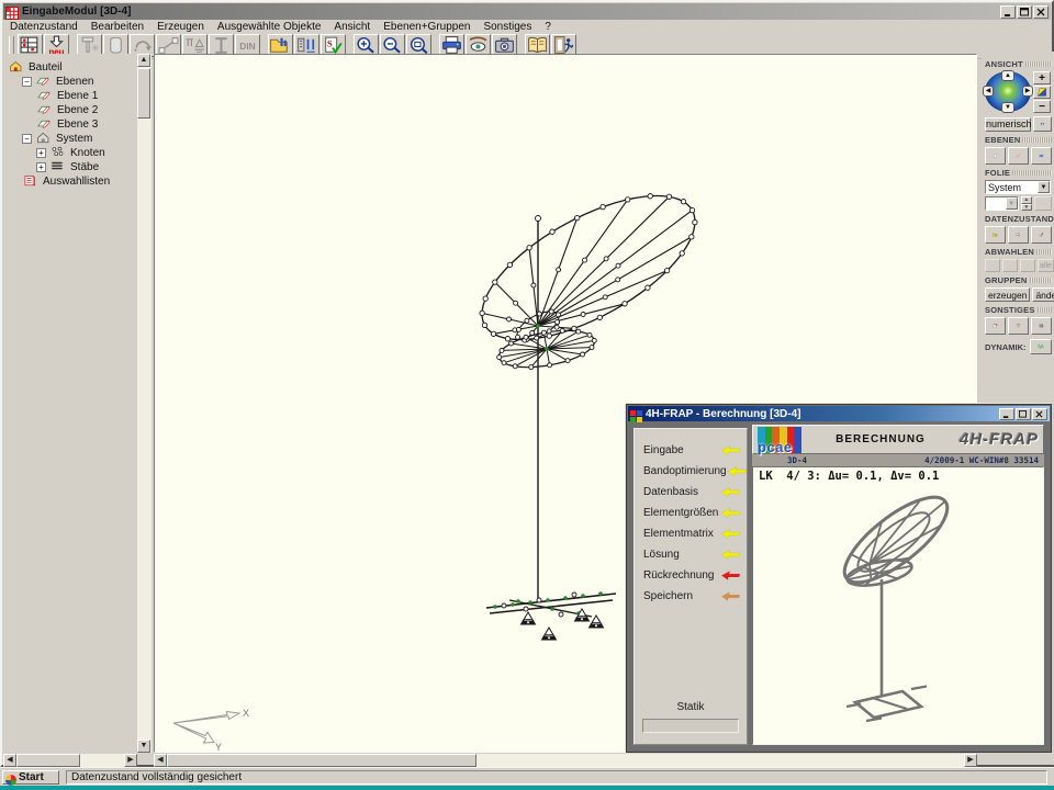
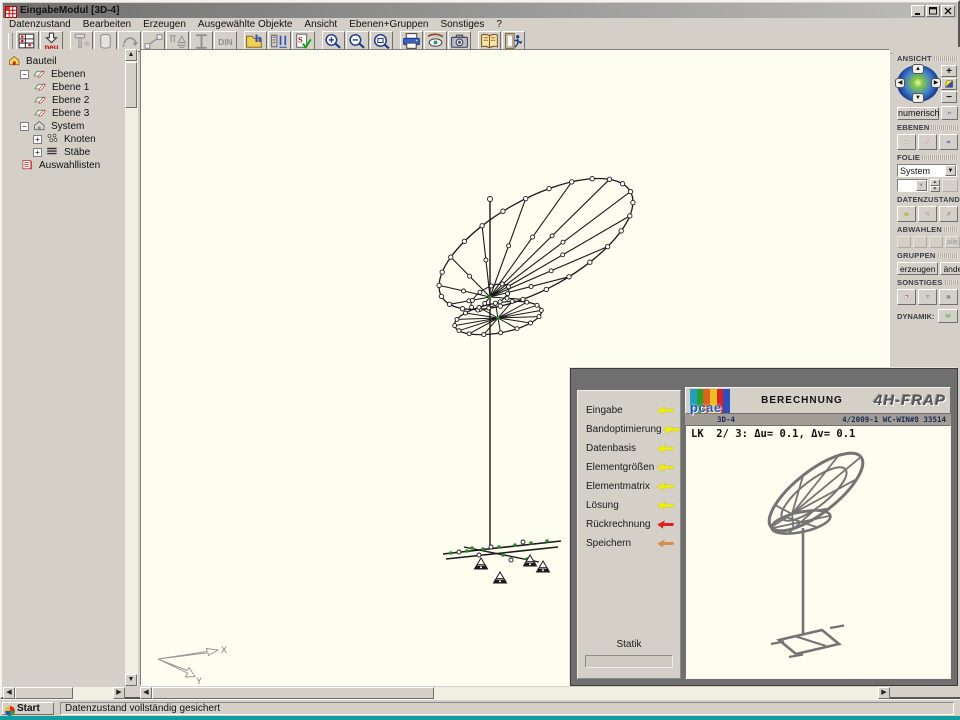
  EingabeModul [3D-4]
  Datenzustand
  Bearbeiten
  Erzeugen
  Ausgewählte Objekte
  Ansicht
  Ebenen+Gruppen
  Sonstiges
  ?
  neu
  DIN
  S
  Bauteil
  −
  Ebenen
  Ebene 1
  Ebene 2
  Ebene 3
  −
  System
  +
  Knoten
  +
  Stäbe
  Auswahllisten
  X
  Y
  ANSICHT
  +
  −
  numerisch
  EBENEN
  FOLIE
  System
  DATENZUSTAND
  ABWAHLEN
  GRUPPEN
  erzeugen
  SONSTIGES
  DYNAMIK:
- 4H-FRAP - Berechnung [3D-4]
  Eingabe
  Bandoptimierung
  Datenbasis
  Elementgrößen
  Elementmatrix
  Lösung
  Rückrechnung
  Speichern
  Statik
  pcae
  BERECHNUNG
  4H-FRAP
  3D-4
  4/2009-1 WC-WIN#8 33514
- LK 4/ 3: Δu= 0.1, Δv= 0.1
+ LK 2/ 3: Δu= 0.1, Δv= 0.1
  Start
  Datenzustand vollständig gesichert
